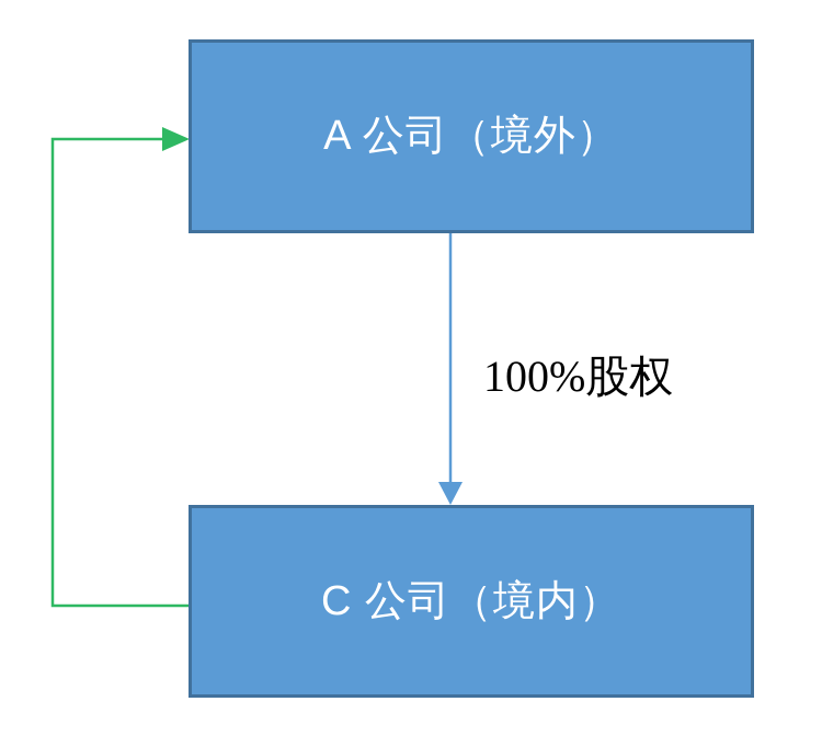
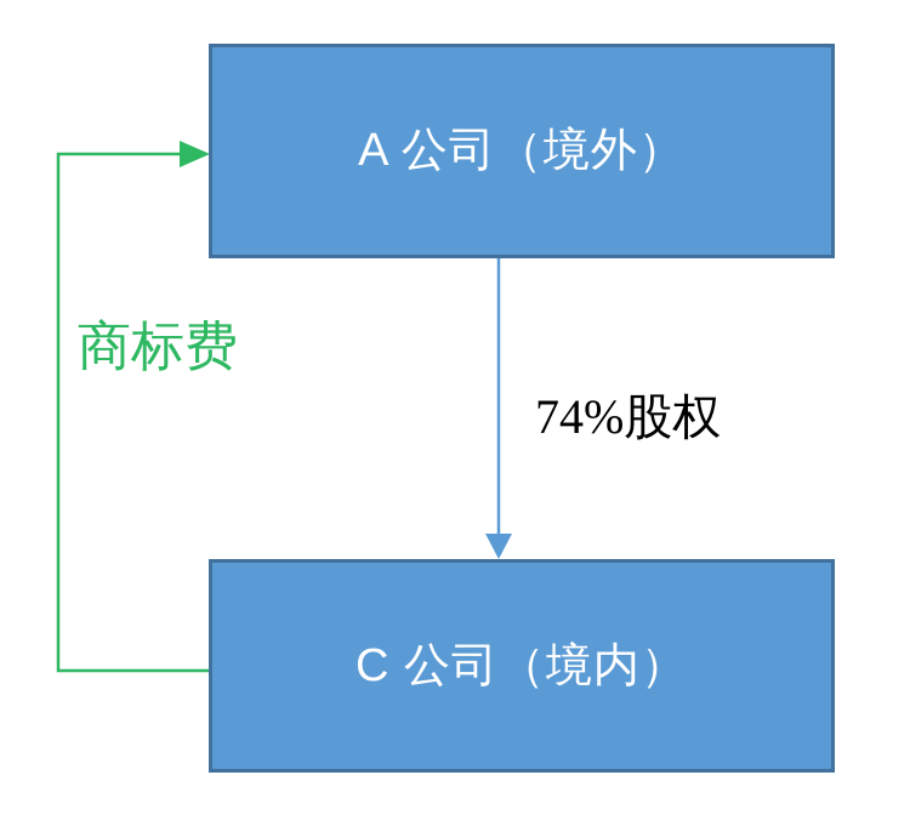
  A 公司（境外）
  C 公司（境内）
- 100%股权
+ 74%股权
+ 商标费
